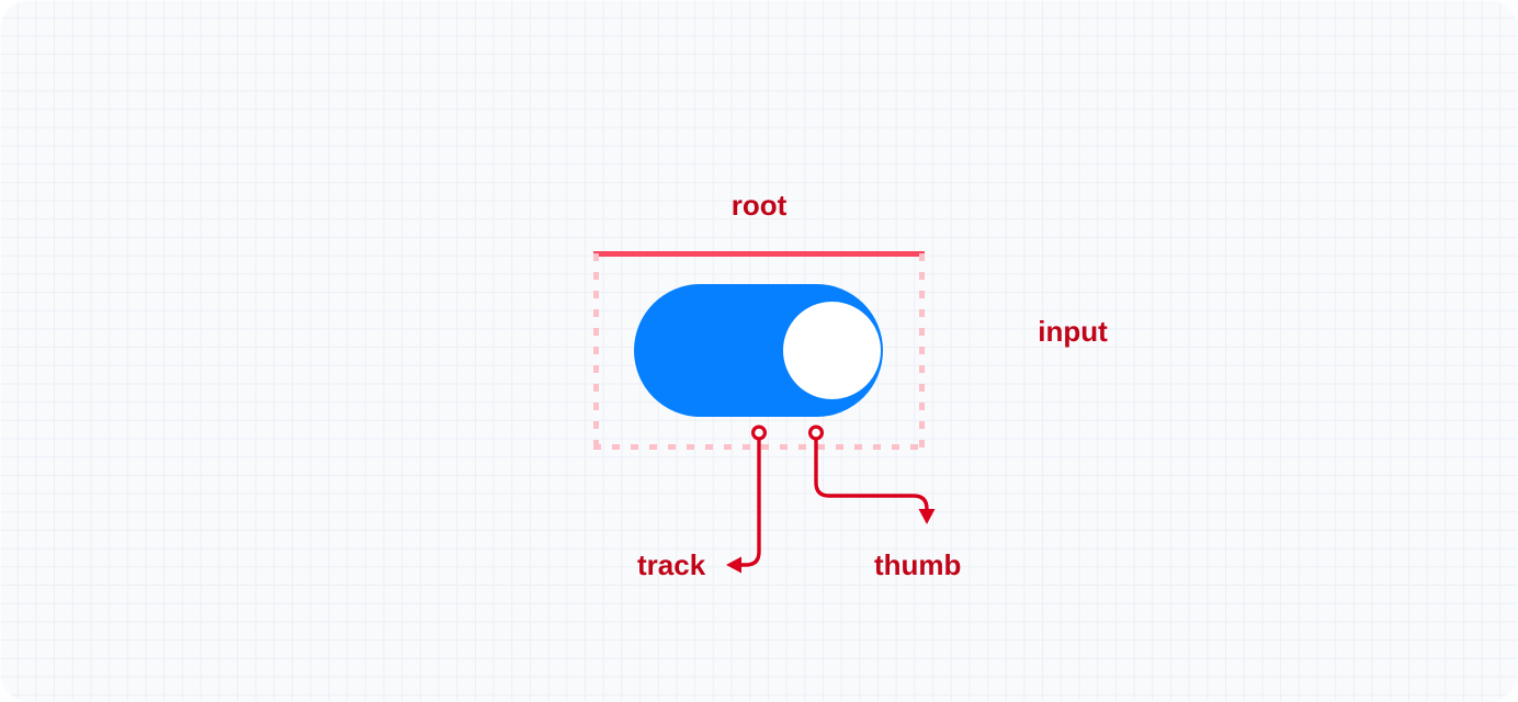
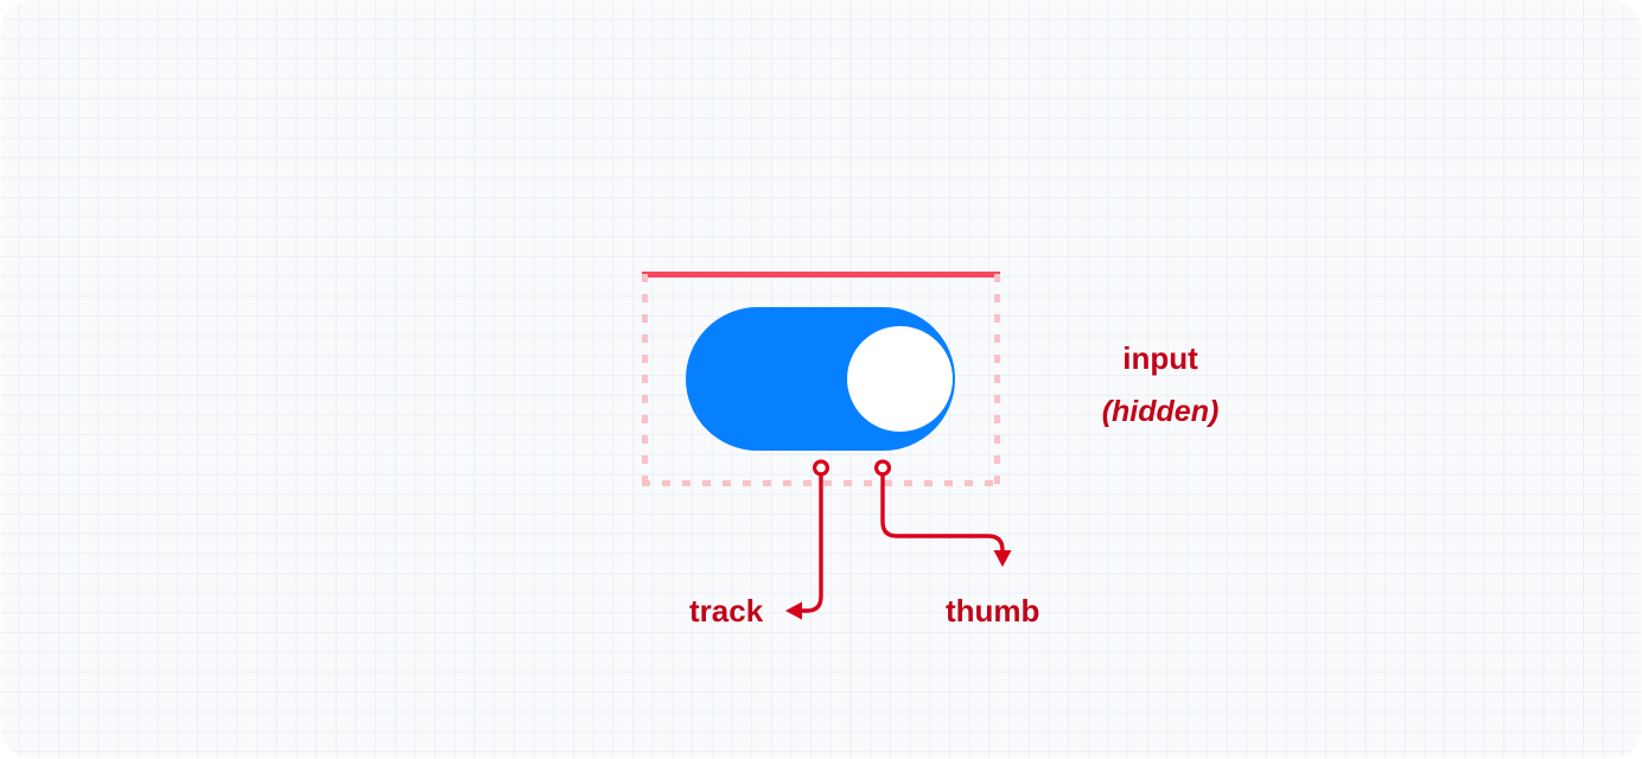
- root
  track
  thumb
  input
+ (hidden)
